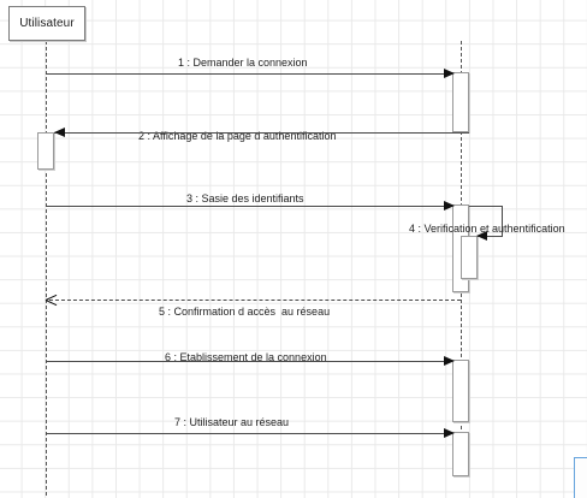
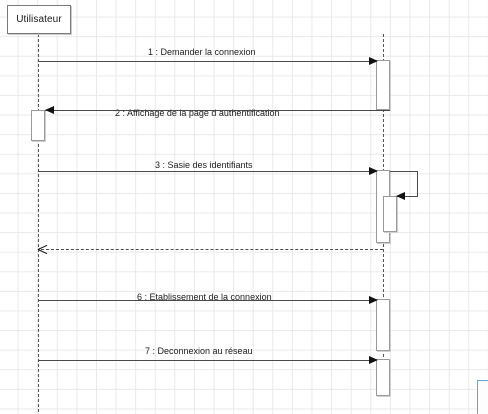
  Utilisateur
  1 : Demander la connexion
  2 : Affichage de la page d authentification
  3 : Sasie des identifiants
- 4 : Verification et authentification
- 5 : Confirmation d accès au réseau
  6 : Etablissement de la connexion
- 7 : Utilisateur au réseau
+ 7 : Deconnexion au réseau
